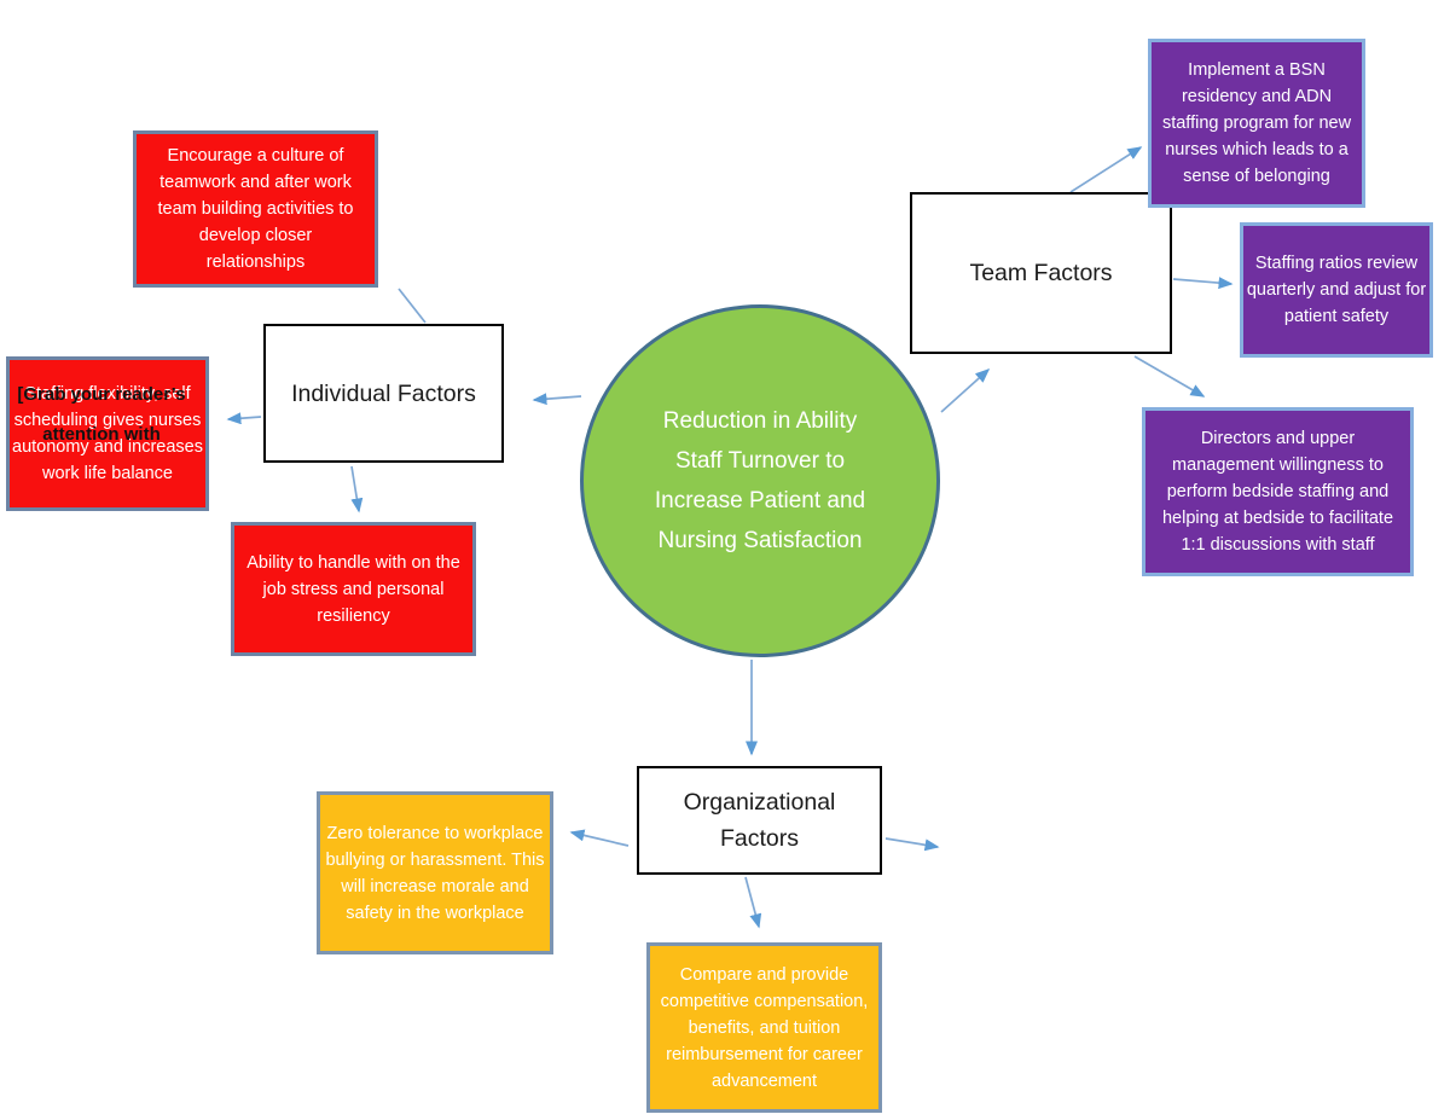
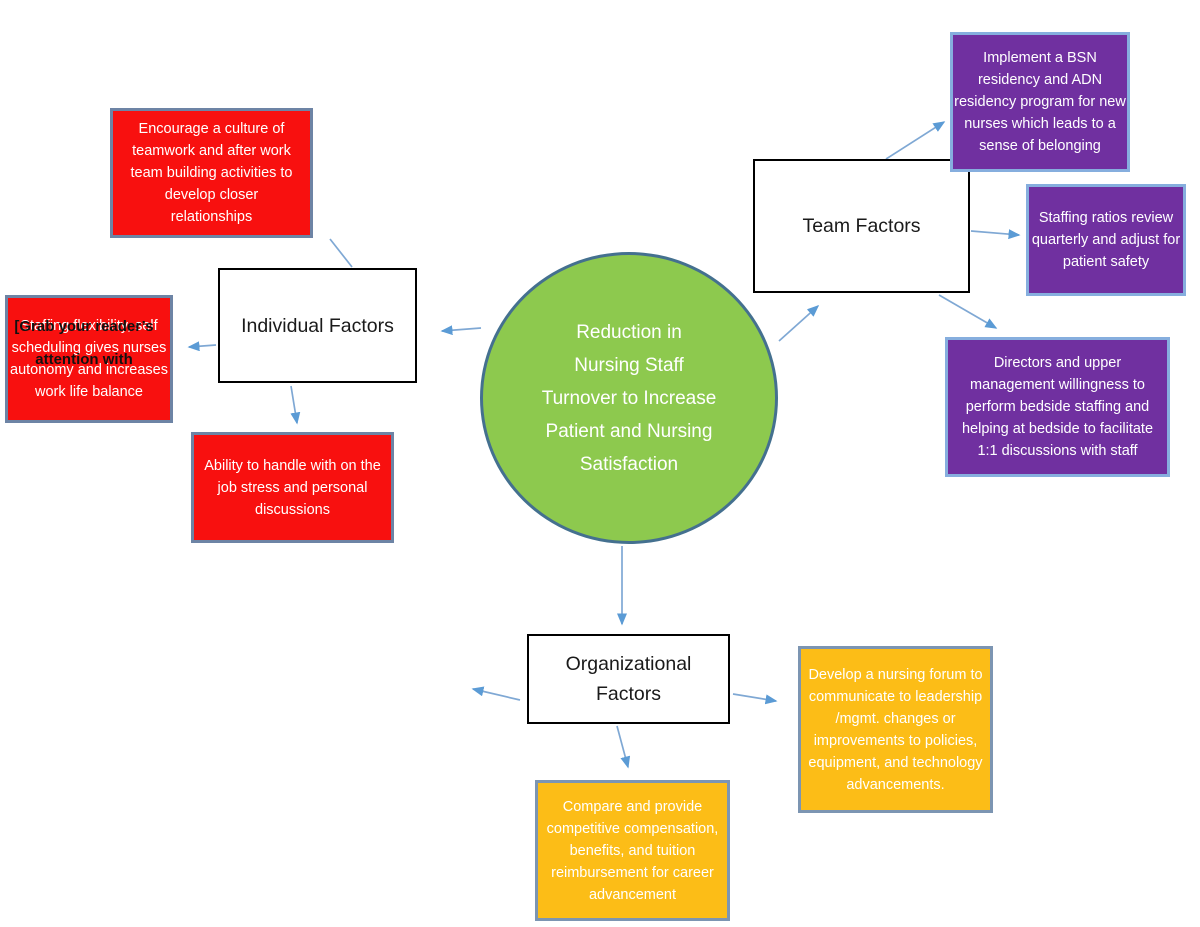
- Reduction in Ability Staff Turnover to Increase Patient and Nursing Satisfaction
+ Reduction in Nursing Staff Turnover to Increase Patient and Nursing Satisfaction
  Individual Factors
  Team Factors
  Organizational Factors
  Encourage a culture of teamwork and after work team building activities to develop closer relationships
  Staffing flexibility, self scheduling gives nurses autonomy and increases work life balance
  [Grab your reader’s attention with
- Ability to handle with on the job stress and personal resiliency
+ Ability to handle with on the job stress and personal discussions
- Implement a BSN residency and ADN staffing program for new nurses which leads to a sense of belonging
+ Implement a BSN residency and ADN residency program for new nurses which leads to a sense of belonging
  Staffing ratios review quarterly and adjust for patient safety
  Directors and upper management willingness to perform bedside staffing and helping at bedside to facilitate 1:1 discussions with staff
- Zero tolerance to workplace bullying or harassment. This will increase morale and safety in the workplace
  Compare and provide competitive compensation, benefits, and tuition reimbursement for career advancement
+ Develop a nursing forum to communicate to leadership /mgmt. changes or improvements to policies, equipment, and technology advancements.
